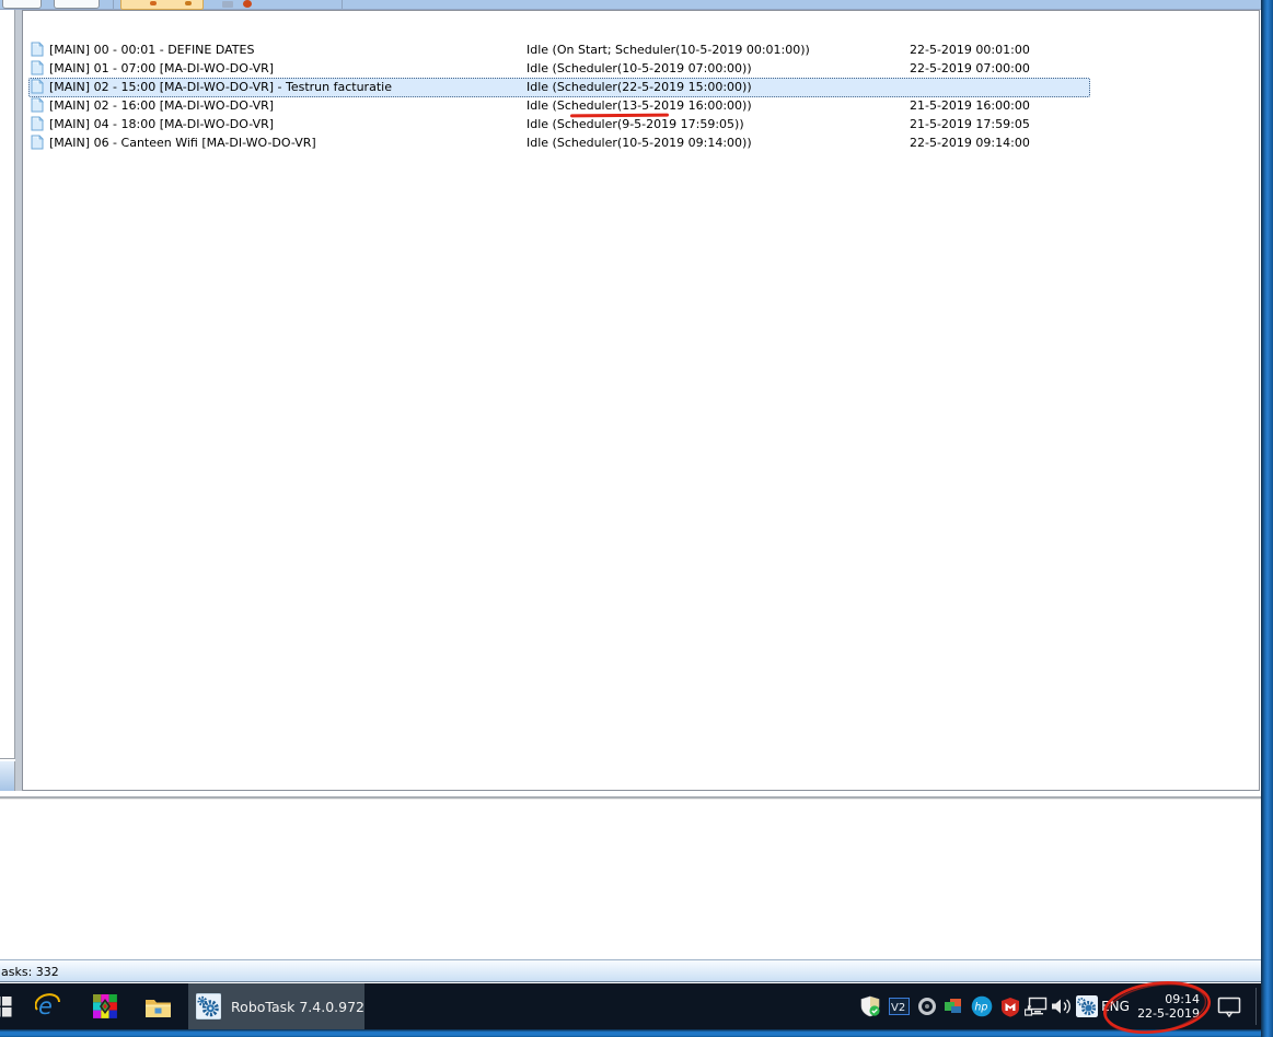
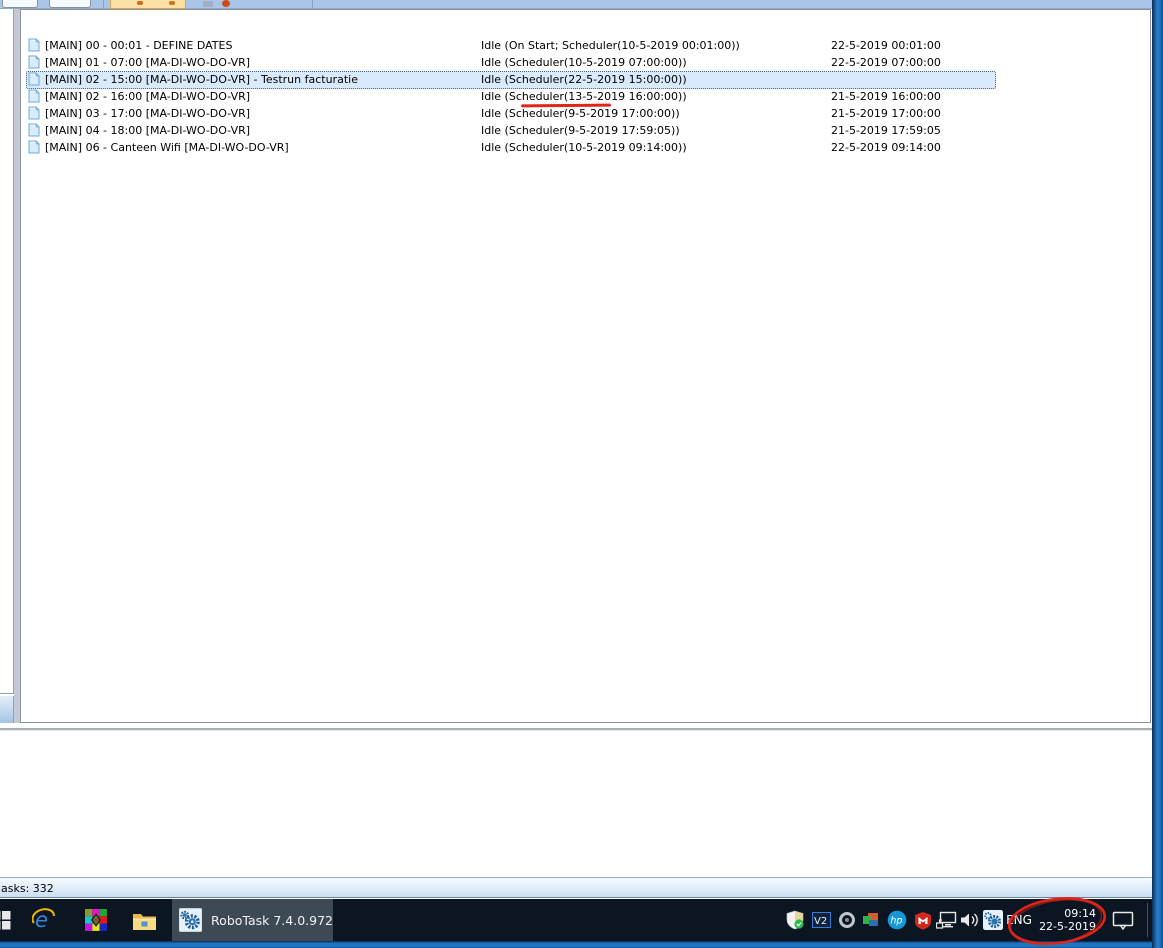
  [MAIN] 00 - 00:01 - DEFINE DATES
  Idle (On Start; Scheduler(10-5-2019 00:01:00))
  22-5-2019 00:01:00
  [MAIN] 01 - 07:00 [MA-DI-WO-DO-VR]
  Idle (Scheduler(10-5-2019 07:00:00))
  22-5-2019 07:00:00
  [MAIN] 02 - 15:00 [MA-DI-WO-DO-VR] - Testrun facturatie
  Idle (Scheduler(22-5-2019 15:00:00))
  [MAIN] 02 - 16:00 [MA-DI-WO-DO-VR]
  Idle (Scheduler(13-5-2019 16:00:00))
  21-5-2019 16:00:00
+ [MAIN] 03 - 17:00 [MA-DI-WO-DO-VR]
+ Idle (Scheduler(9-5-2019 17:00:00))
+ 21-5-2019 17:00:00
  [MAIN] 04 - 18:00 [MA-DI-WO-DO-VR]
  Idle (Scheduler(9-5-2019 17:59:05))
  21-5-2019 17:59:05
  [MAIN] 06 - Canteen Wifi [MA-DI-WO-DO-VR]
  Idle (Scheduler(10-5-2019 09:14:00))
  22-5-2019 09:14:00
  asks: 332
  e
  RoboTask 7.4.0.972
  V2
  hp
  09:14
  22-5-2019
